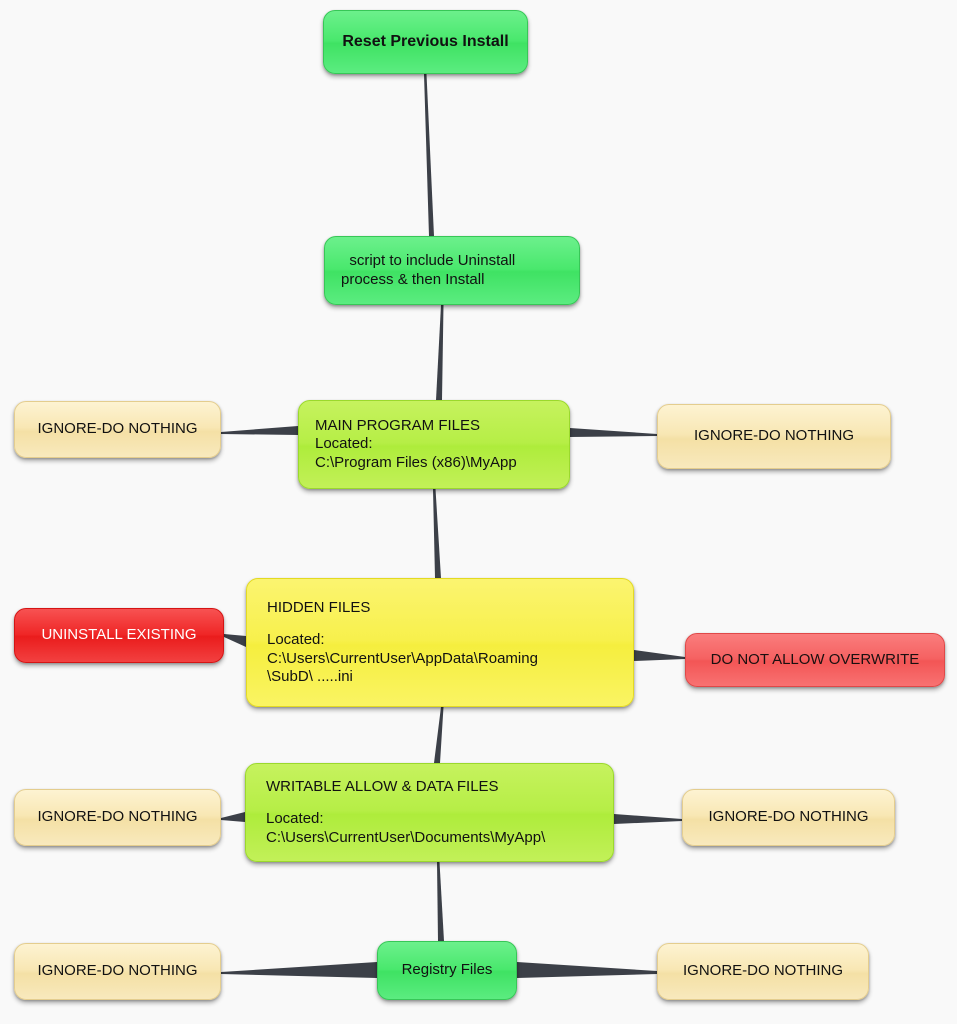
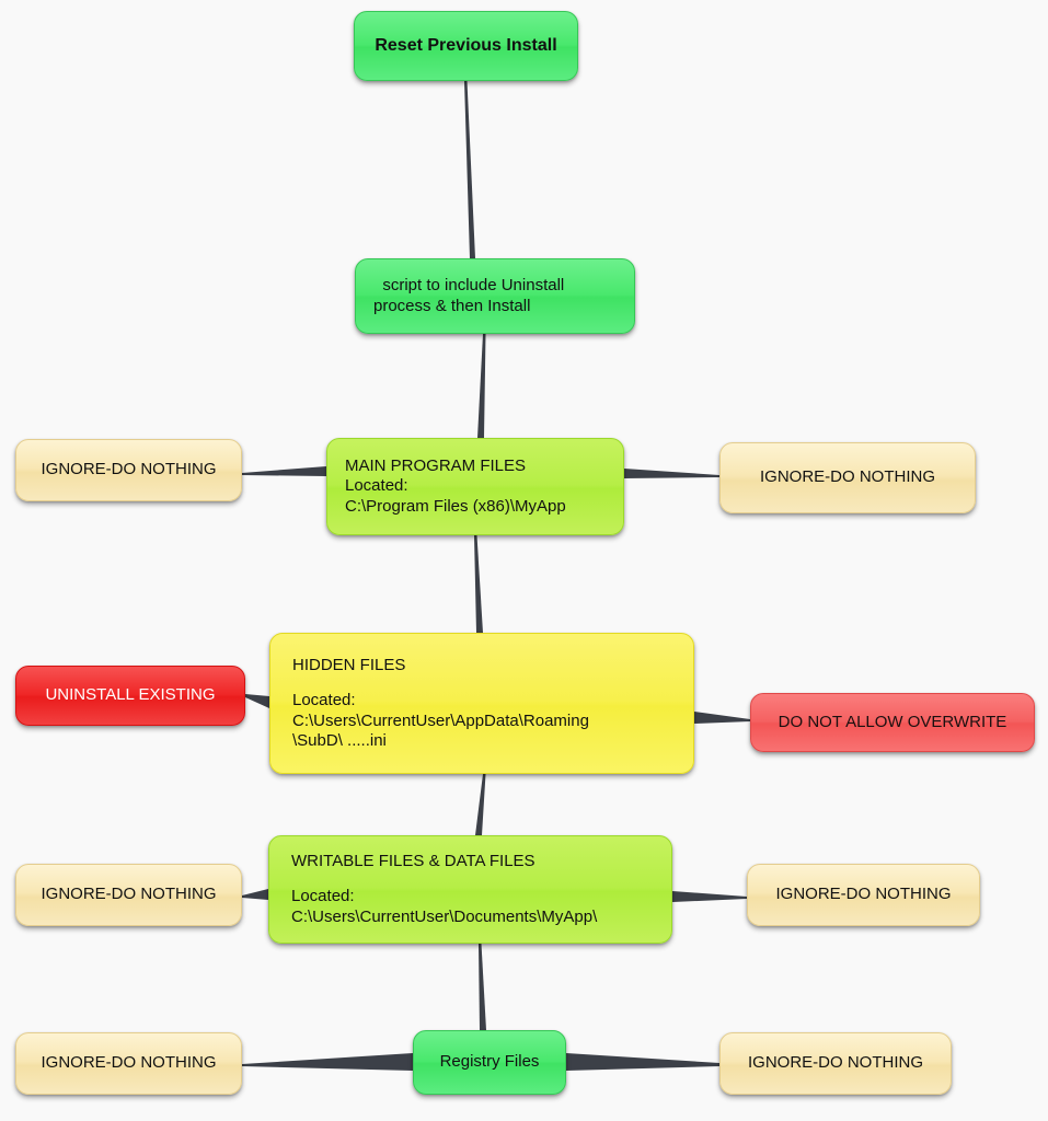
  Reset Previous Install
  script to include Uninstall
  process & then Install
  MAIN PROGRAM FILES
  Located:
  C:\Program Files (x86)\MyApp
  IGNORE-DO NOTHING
  IGNORE-DO NOTHING
  HIDDEN FILES
  Located:
  C:\Users\CurrentUser\AppData\Roaming
  \SubD\ .....ini
  UNINSTALL EXISTING
  DO NOT ALLOW OVERWRITE
- WRITABLE ALLOW & DATA FILES
+ WRITABLE FILES & DATA FILES
  Located:
  C:\Users\CurrentUser\Documents\MyApp\
  IGNORE-DO NOTHING
  IGNORE-DO NOTHING
  Registry Files
  IGNORE-DO NOTHING
  IGNORE-DO NOTHING
